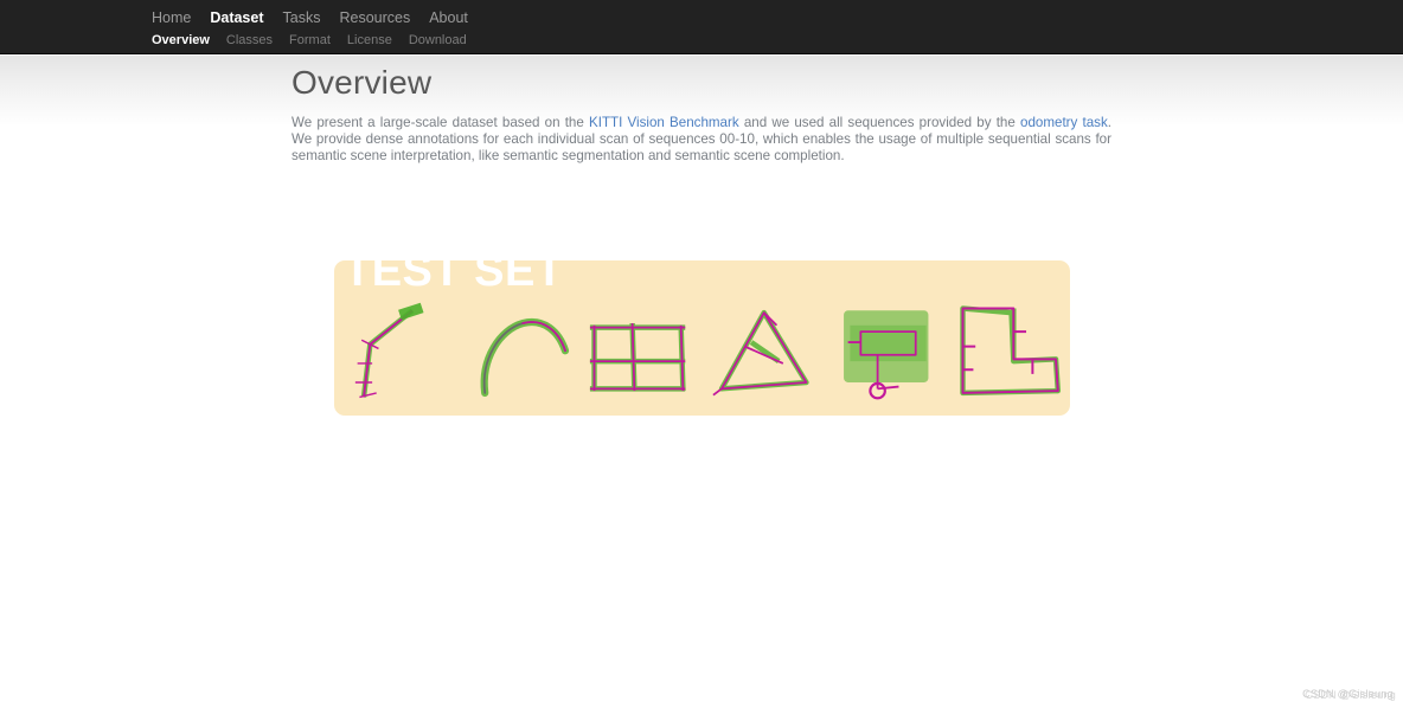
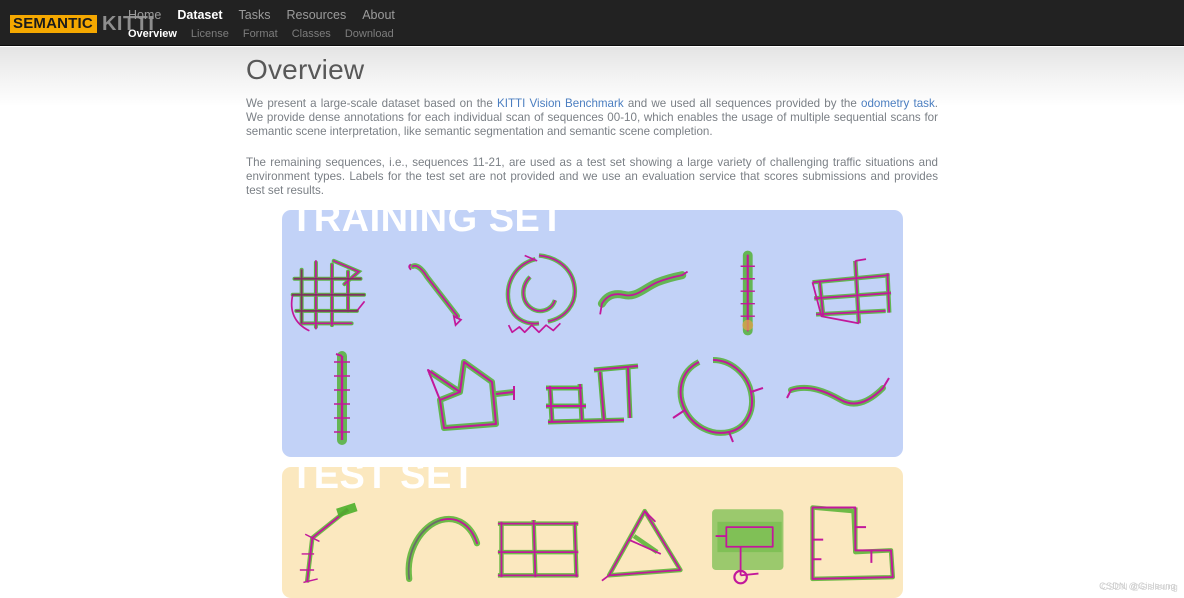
+ SEMANTIC
+ KITTI
  Home
  Dataset
  Tasks
  Resources
  About
  Overview
- Classes
+ License
  Format
- License
+ Classes
  Download
  Overview
  We present a large-scale dataset based on the KITTI Vision Benchmark and we used all sequences provided by the odometry task. We provide dense annotations for each individual scan of sequences 00-10, which enables the usage of multiple sequential scans for semantic scene interpretation, like semantic segmentation and semantic scene completion.
+ The remaining sequences, i.e., sequences 11-21, are used as a test set showing a large variety of challenging traffic situations and environment types. Labels for the test set are not provided and we use an evaluation service that scores submissions and provides test set results.
+ TRAINING SET
  TEST SET
  CSDN @Gisleung
